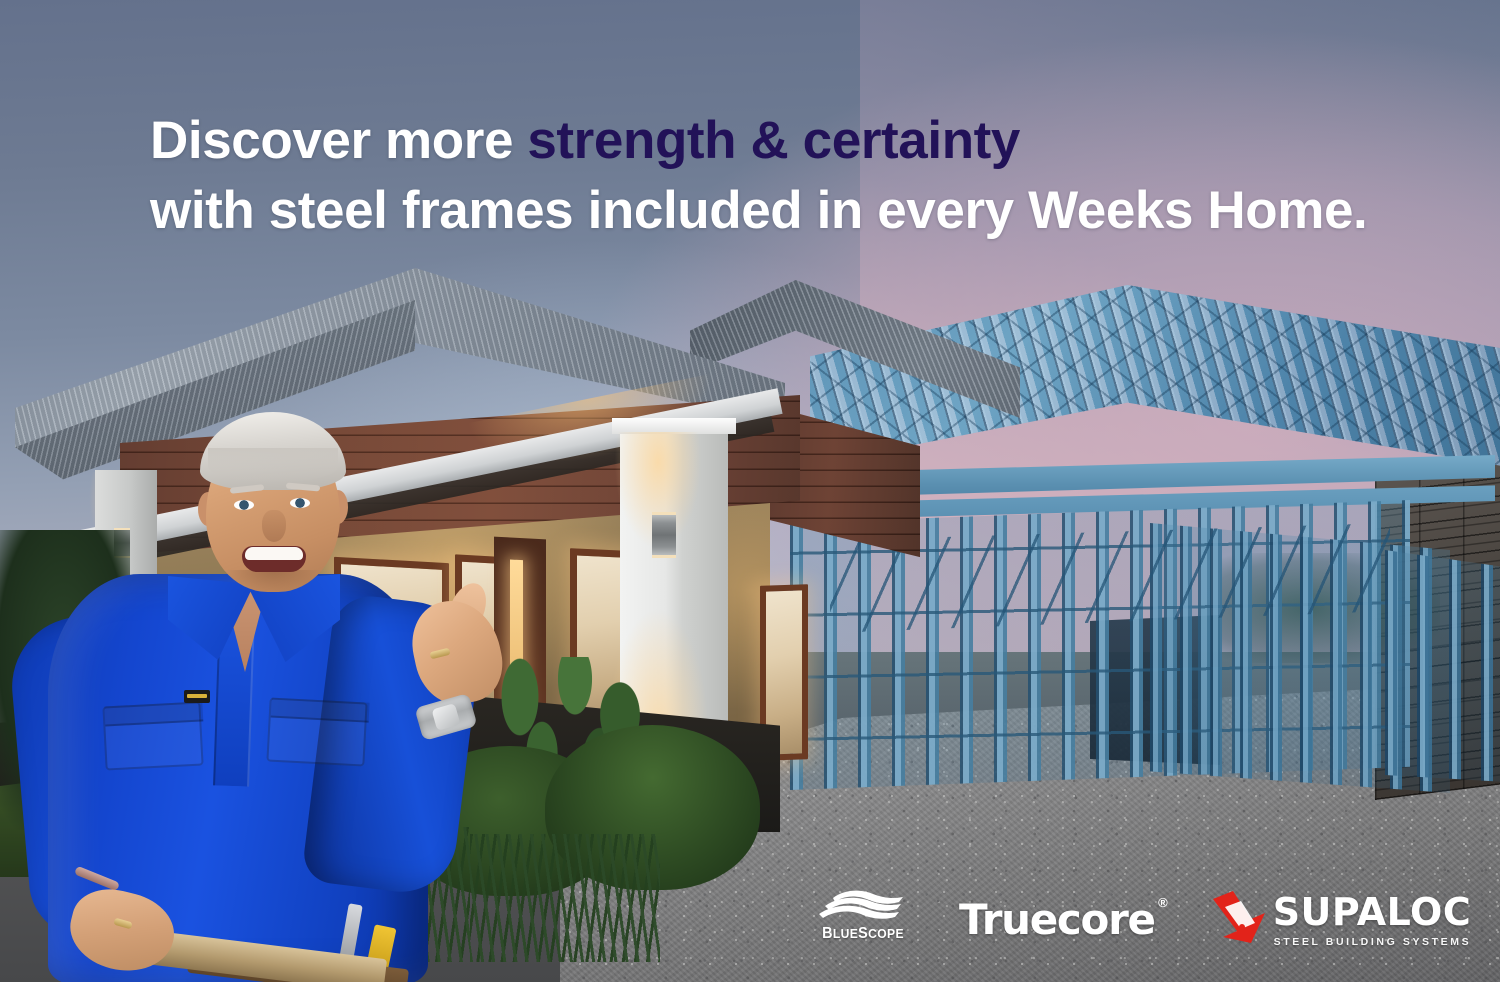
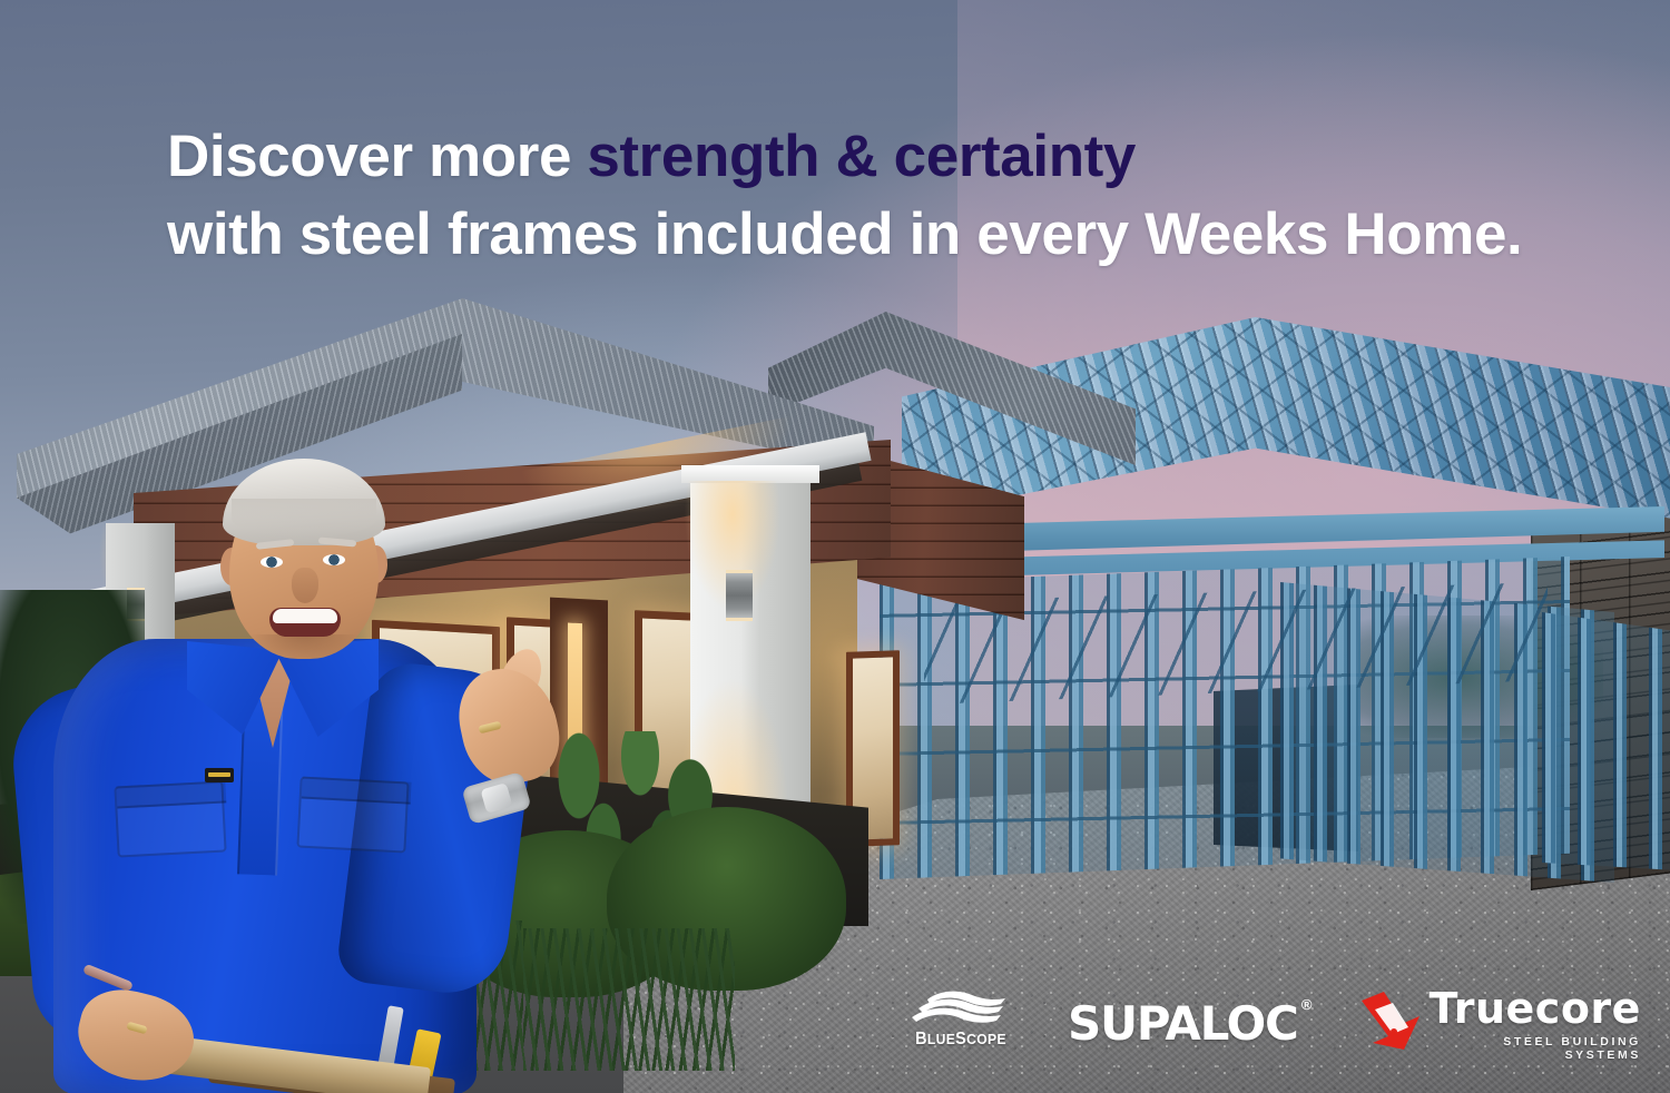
  Discover more strength & certainty
  with steel frames included in every Weeks Home.
  BLUESCOPE
- Truecore
+ SUPALOC
  ®
- SUPALOC
+ Truecore
  STEEL BUILDING SYSTEMS
